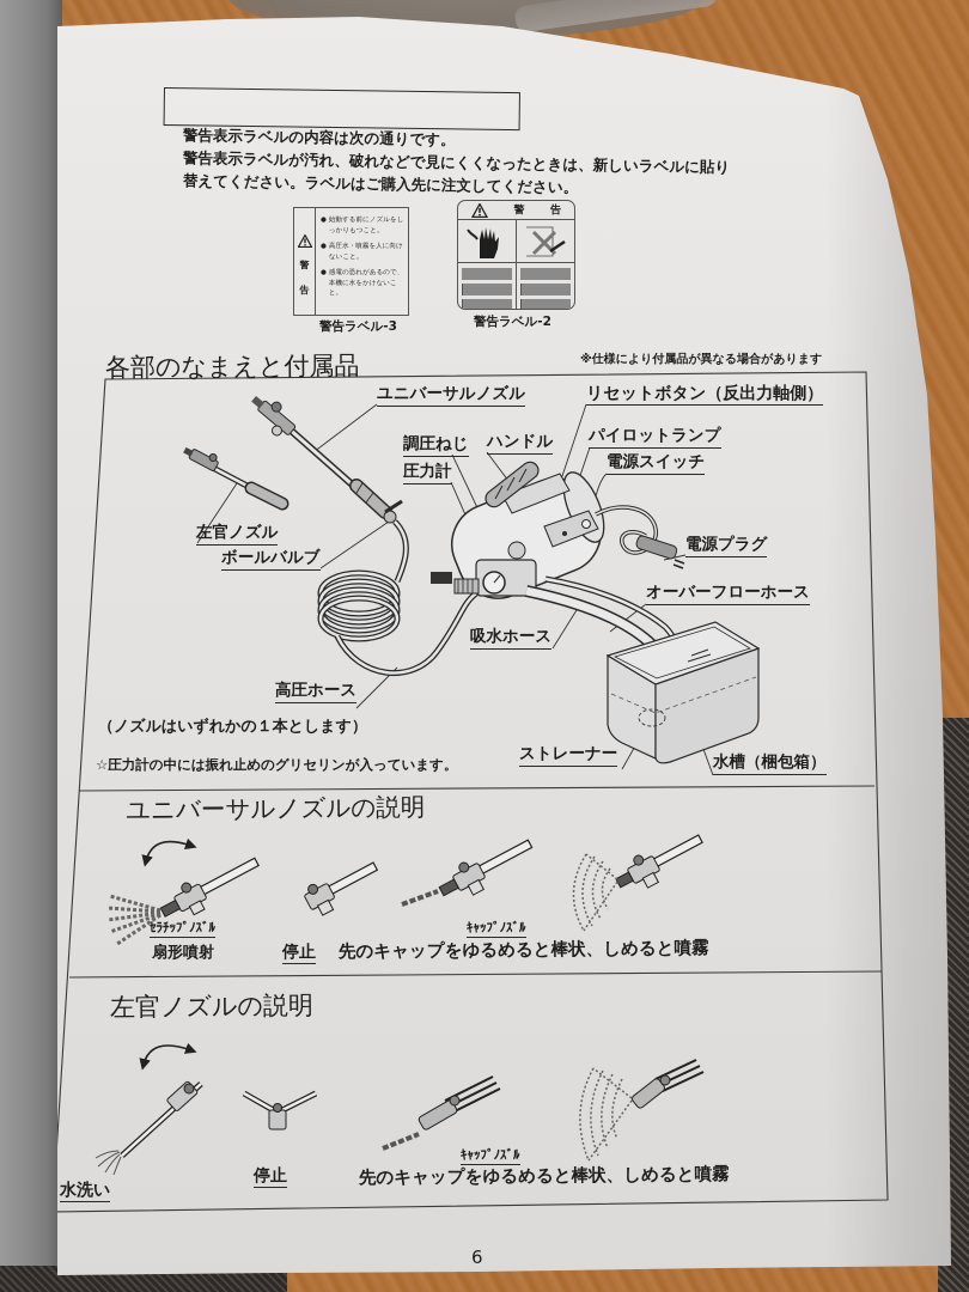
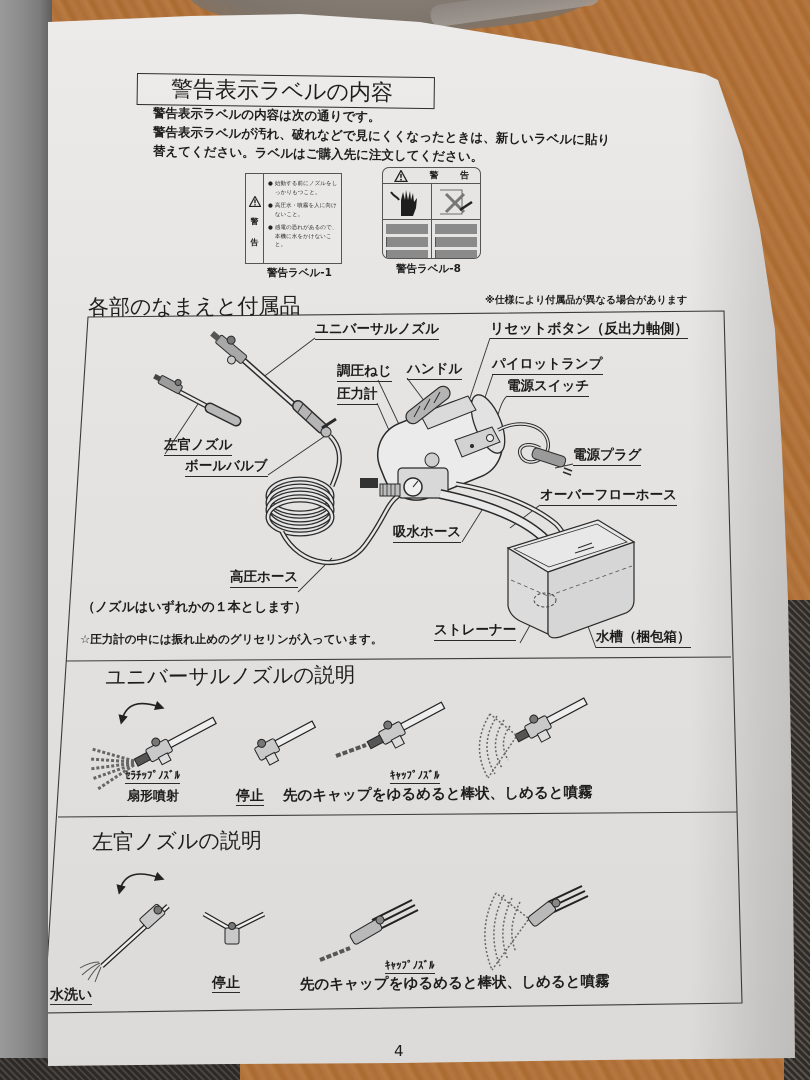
+ 警告表示ラベルの内容
  警告表示ラベルの内容は次の通りです。
  警告表示ラベルが汚れ、破れなどで見にくくなったときは、新しいラベルに貼り
  替えてください。ラベルはご購入先に注文してください。
  警
  告
- 警告ラベル-3
+ 警告ラベル-1
  警
  告
- 警告ラベル-2
+ 警告ラベル-8
  各部のなまえと付属品
  ※仕様により付属品が異なる場合があります
  ユニバーサルノズル
  リセットボタン（反出力軸側）
  調圧ねじ
  ハンドル
  パイロットランプ
  電源スイッチ
  圧力計
  左官ノズル
  ボールバルブ
  電源プラグ
  オーバーフローホース
  吸水ホース
  高圧ホース
  ストレーナー
  水槽（梱包箱）
  （ノズルはいずれかの１本とします）
  ☆圧力計の中には振れ止めのグリセリンが入っています。
  ユニバーサルノズルの説明
  ｾﾗﾁｯﾌﾟﾉｽﾞﾙ
  扇形噴射
  停止
  ｷｬｯﾌﾟﾉｽﾞﾙ
  先のキャップをゆるめると棒状、しめると噴霧
  左官ノズルの説明
  ｷｬｯﾌﾟﾉｽﾞﾙ
  水洗い
  停止
  先のキャップをゆるめると棒状、しめると噴霧
- 6
+ 4
